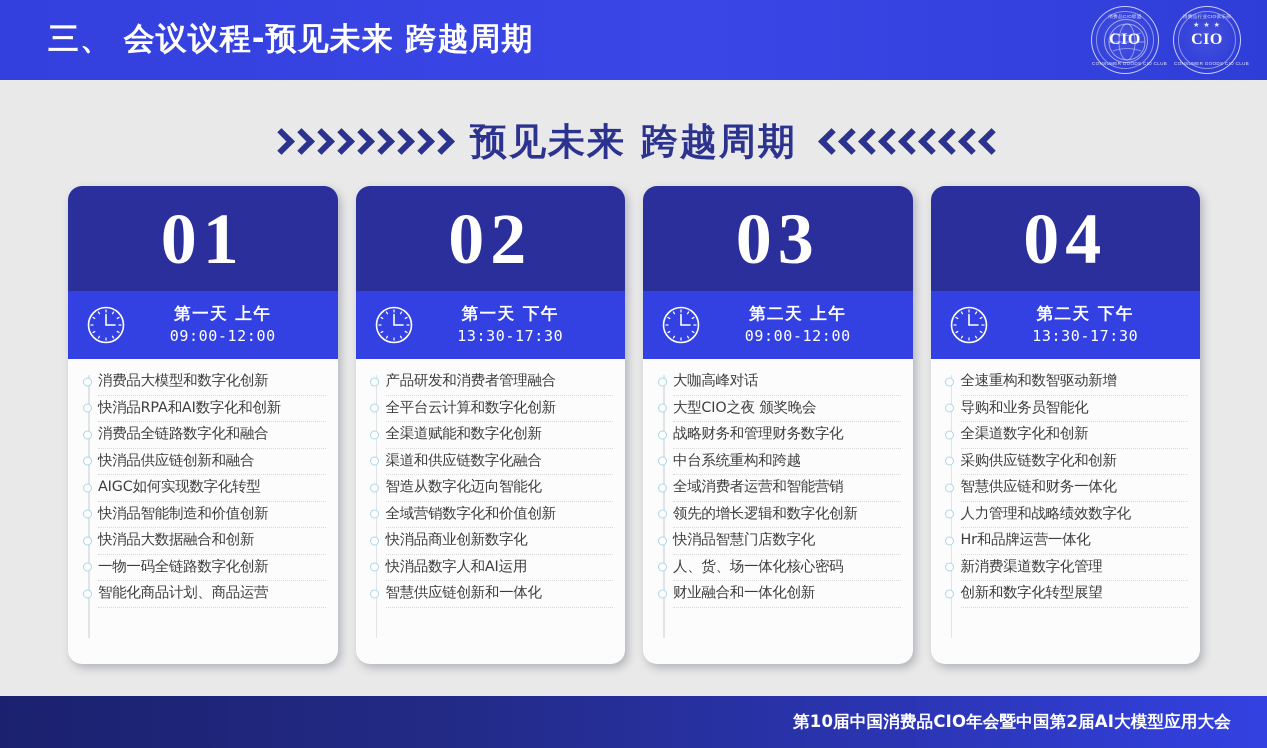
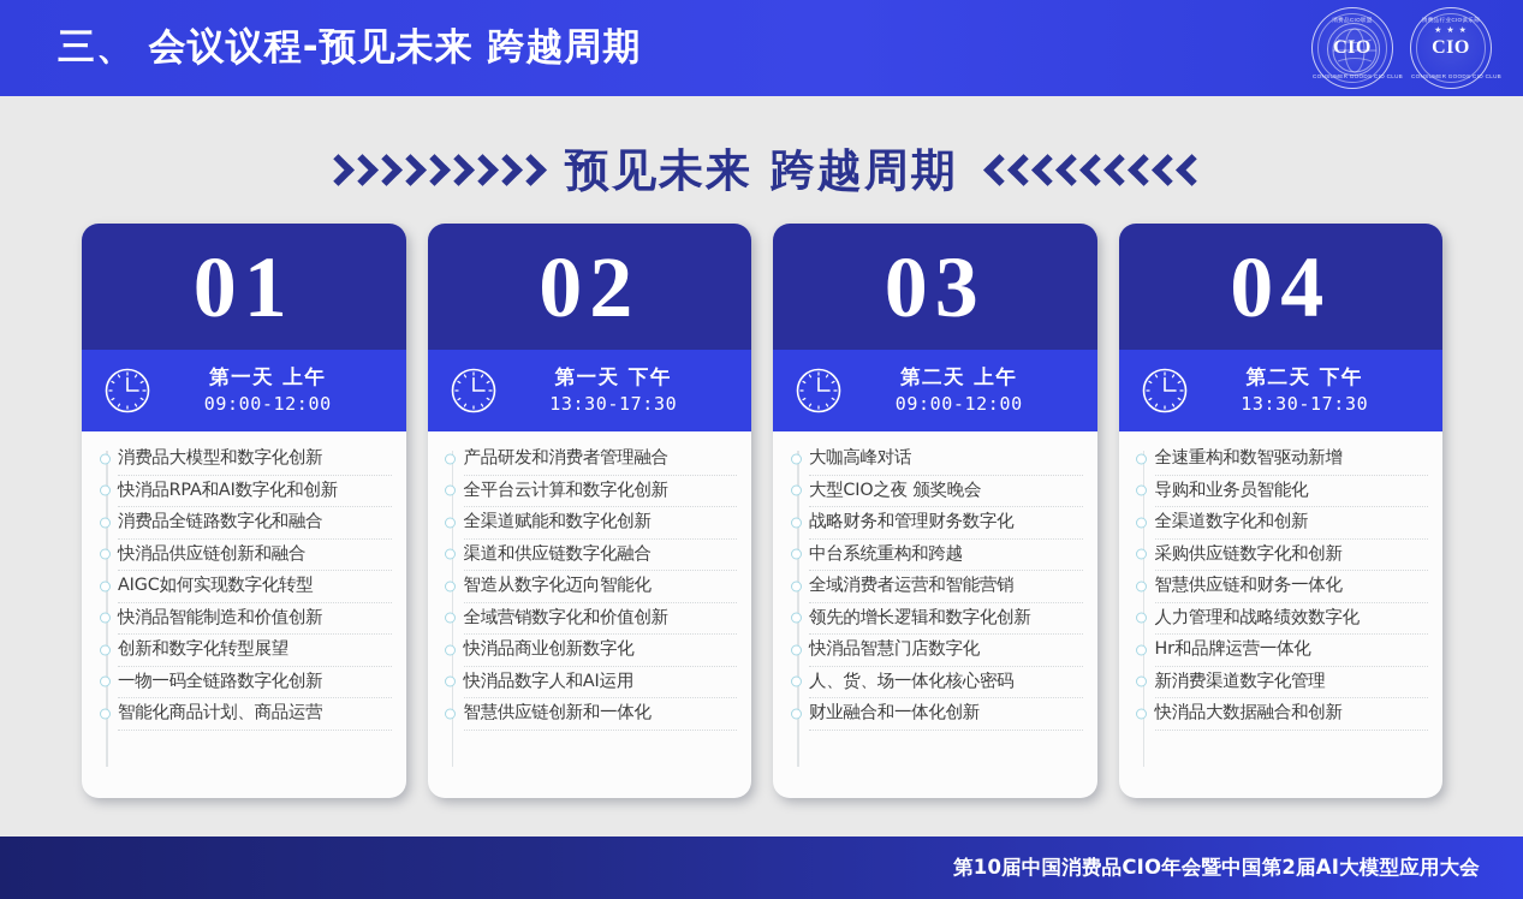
  三、 会议议程-预见未来 跨越周期
  CIO
  CIO
  预见未来 跨越周期
  01
  第一天 上午
  09:00-12:00
  消费品大模型和数字化创新
  快消品RPA和AI数字化和创新
  消费品全链路数字化和融合
  快消品供应链创新和融合
  AIGC如何实现数字化转型
  快消品智能制造和价值创新
- 快消品大数据融合和创新
+ 创新和数字化转型展望
  一物一码全链路数字化创新
  智能化商品计划、商品运营
  02
  第一天 下午
  13:30-17:30
  产品研发和消费者管理融合
  全平台云计算和数字化创新
  全渠道赋能和数字化创新
  渠道和供应链数字化融合
  智造从数字化迈向智能化
  全域营销数字化和价值创新
  快消品商业创新数字化
  快消品数字人和AI运用
  智慧供应链创新和一体化
  03
  第二天 上午
  09:00-12:00
  大咖高峰对话
  大型CIO之夜 颁奖晚会
  战略财务和管理财务数字化
  中台系统重构和跨越
  全域消费者运营和智能营销
  领先的增长逻辑和数字化创新
  快消品智慧门店数字化
  人、货、场一体化核心密码
  财业融合和一体化创新
  04
  第二天 下午
  13:30-17:30
  全速重构和数智驱动新增
  导购和业务员智能化
  全渠道数字化和创新
  采购供应链数字化和创新
  智慧供应链和财务一体化
  人力管理和战略绩效数字化
  Hr和品牌运营一体化
  新消费渠道数字化管理
- 创新和数字化转型展望
+ 快消品大数据融合和创新
  第10届中国消费品CIO年会暨中国第2届AI大模型应用大会
